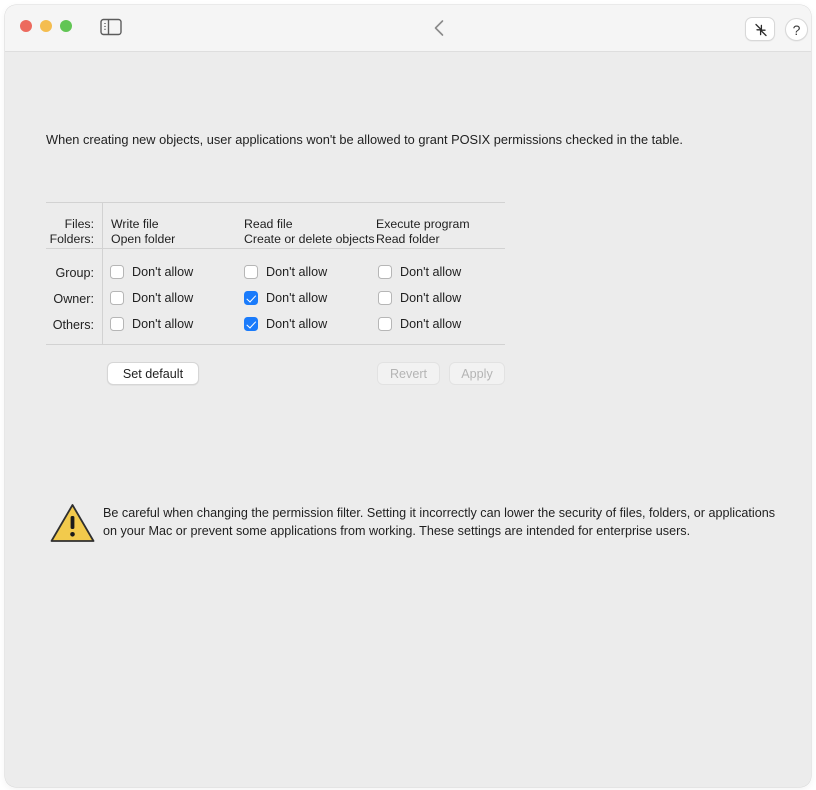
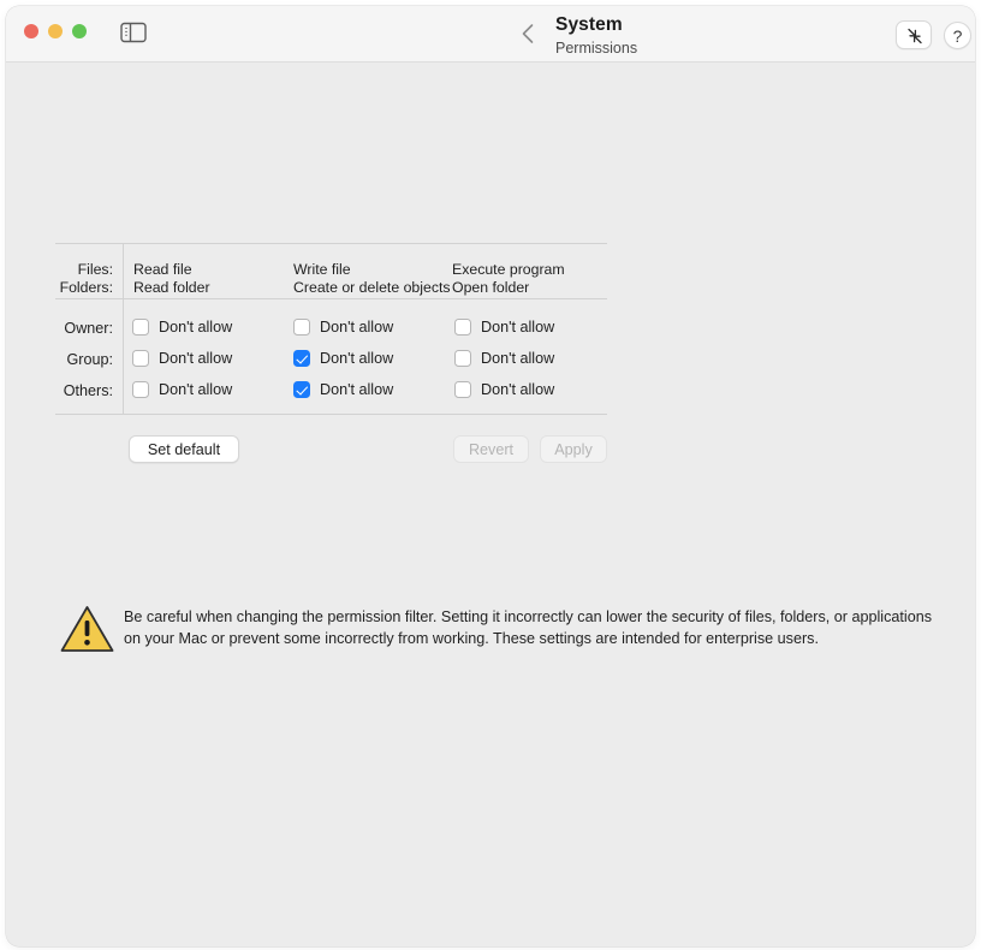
+ System
+ Permissions
  ?
- When creating new objects, user applications won't be allowed to grant POSIX permissions checked in the table.
  Files: Folders:
- Write file
+ Read file
- Open folder
+ Read folder
- Read file
+ Write file
  Create or delete objects
  Execute program
- Read folder
+ Open folder
- Group:
+ Owner:
  Don't allow
  Don't allow
  Don't allow
- Owner:
+ Group:
  Don't allow
  Don't allow
  Don't allow
  Others:
  Don't allow
  Don't allow
  Don't allow
  Set default
  Revert
  Apply
- Be careful when changing the permission filter. Setting it incorrectly can lower the security of files, folders, or applications on your Mac or prevent some applications from working. These settings are intended for enterprise users.
+ Be careful when changing the permission filter. Setting it incorrectly can lower the security of files, folders, or applications on your Mac or prevent some incorrectly from working. These settings are intended for enterprise users.
